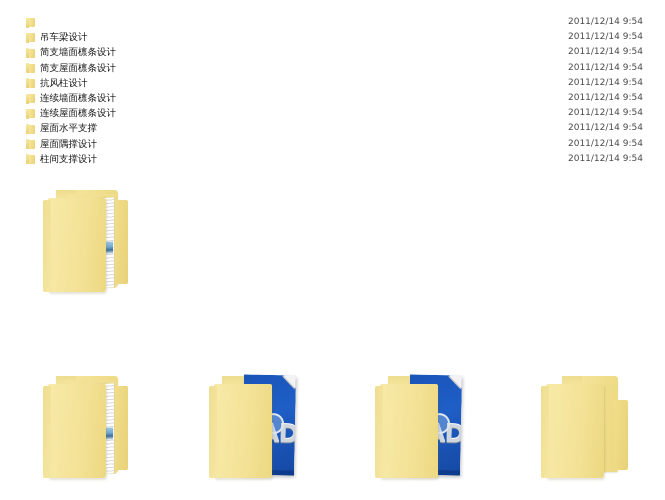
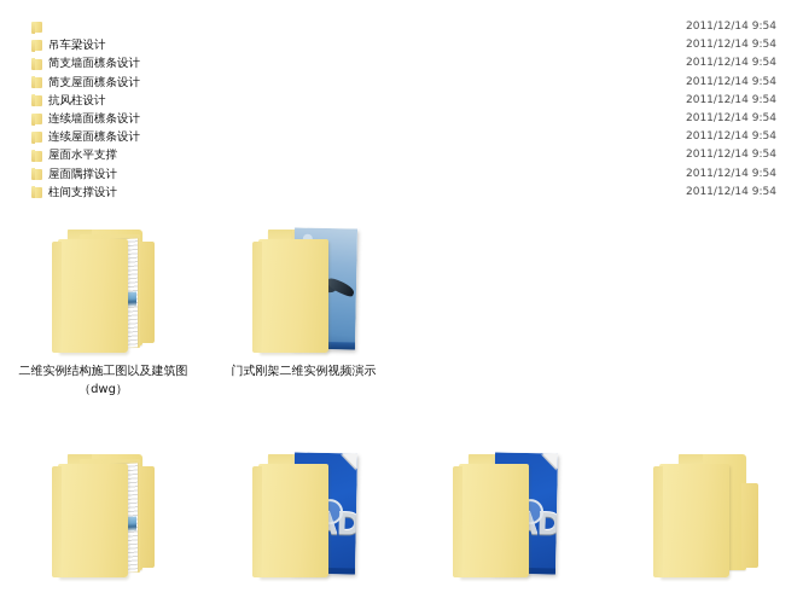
  2011/12/14 9:54
  吊车梁设计
  2011/12/14 9:54
  简支墙面檩条设计
  2011/12/14 9:54
  简支屋面檩条设计
  2011/12/14 9:54
  抗风柱设计
  2011/12/14 9:54
  连续墙面檩条设计
  2011/12/14 9:54
  连续屋面檩条设计
  2011/12/14 9:54
  屋面水平支撑
  2011/12/14 9:54
  屋面隅撑设计
  2011/12/14 9:54
  柱间支撑设计
  2011/12/14 9:54
+ 二维实例结构施工图以及建筑图（dwg）
+ 门式刚架二维实例视频演示
